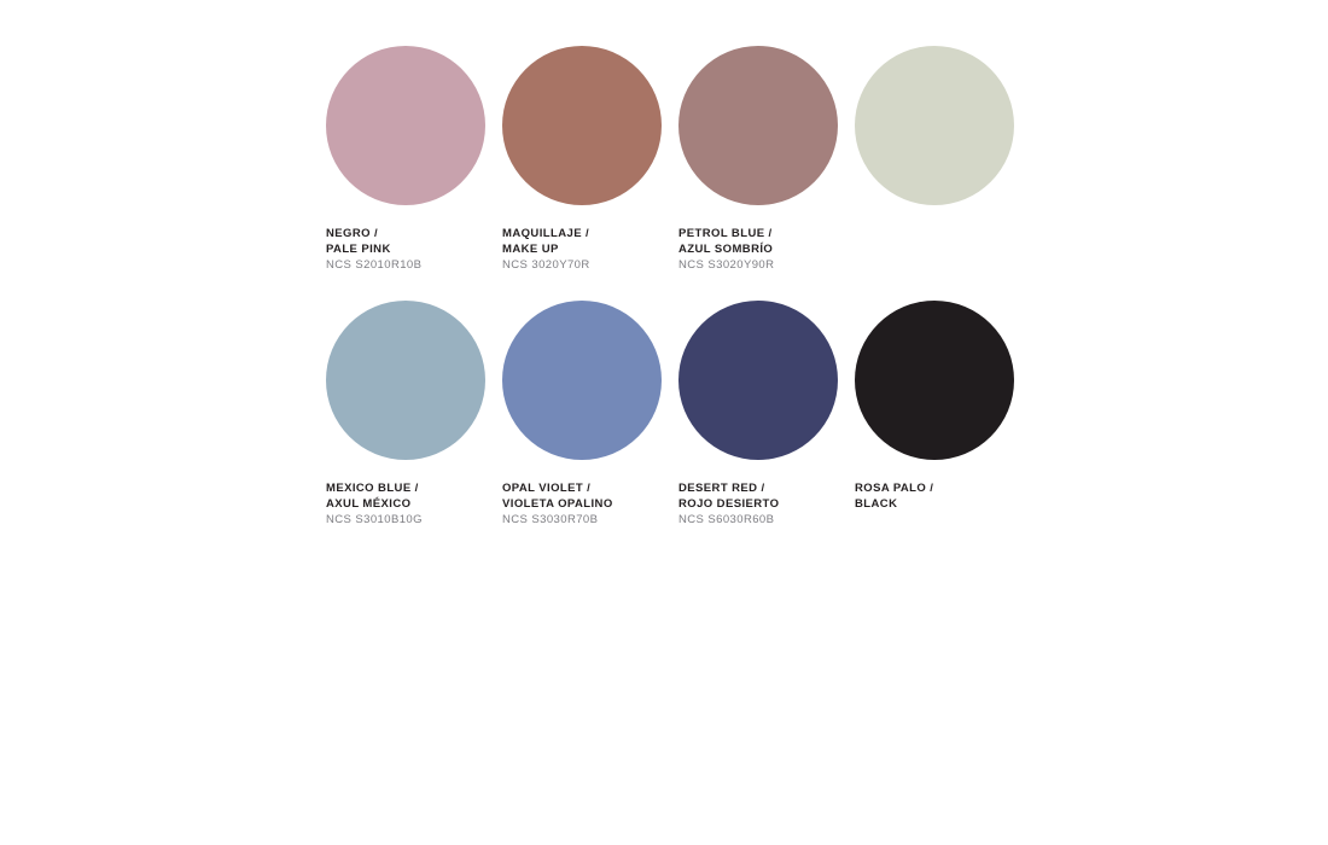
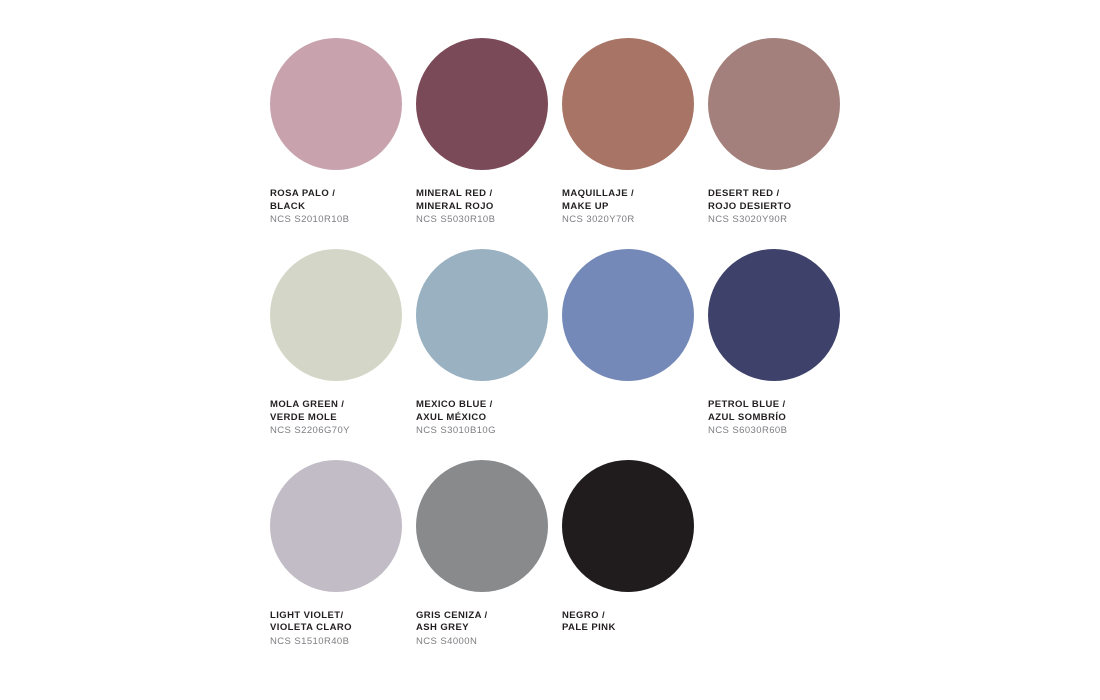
- NEGRO /
+ ROSA PALO /
- PALE PINK
+ BLACK
  NCS S2010R10B
+ MINERAL RED /
+ MINERAL ROJO
+ NCS S5030R10B
  MAQUILLAJE /
  MAKE UP
  NCS 3020Y70R
- PETROL BLUE /
+ DESERT RED /
- AZUL SOMBRÍO
+ ROJO DESIERTO
  NCS S3020Y90R
+ MOLA GREEN /
+ VERDE MOLE
+ NCS S2206G70Y
  MEXICO BLUE /
  AXUL MÉXICO
  NCS S3010B10G
- OPAL VIOLET /
- VIOLETA OPALINO
- NCS S3030R70B
- DESERT RED /
+ PETROL BLUE /
- ROJO DESIERTO
+ AZUL SOMBRÍO
  NCS S6030R60B
+ LIGHT VIOLET/
+ VIOLETA CLARO
+ NCS S1510R40B
+ GRIS CENIZA /
+ ASH GREY
+ NCS S4000N
- ROSA PALO /
+ NEGRO /
- BLACK
+ PALE PINK
